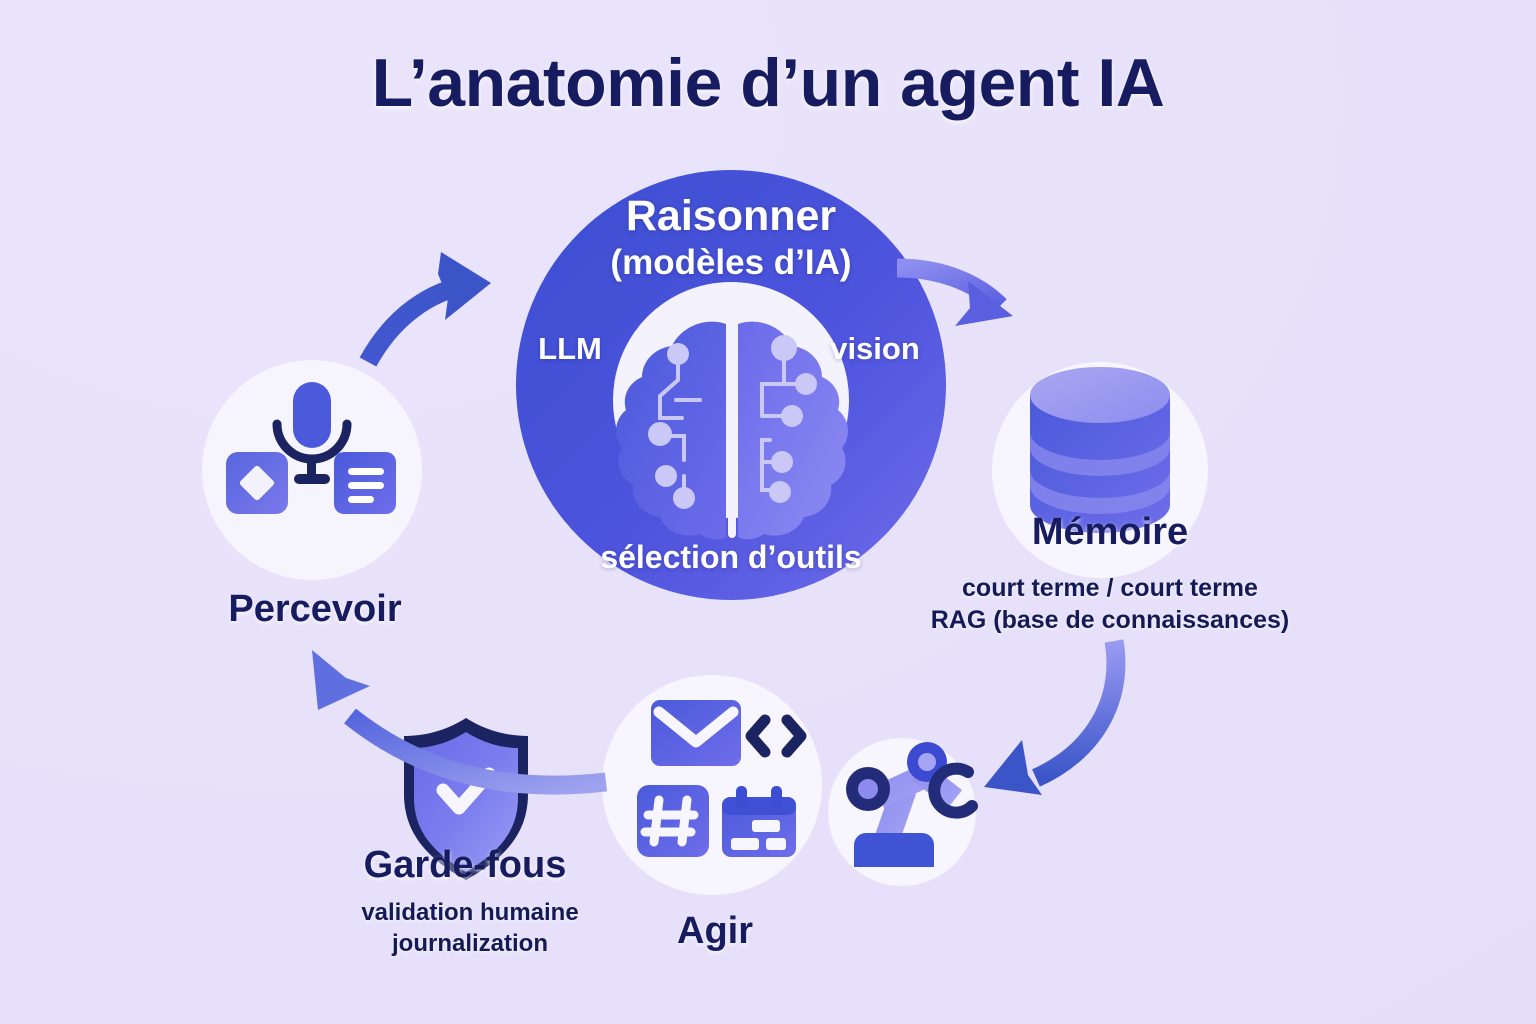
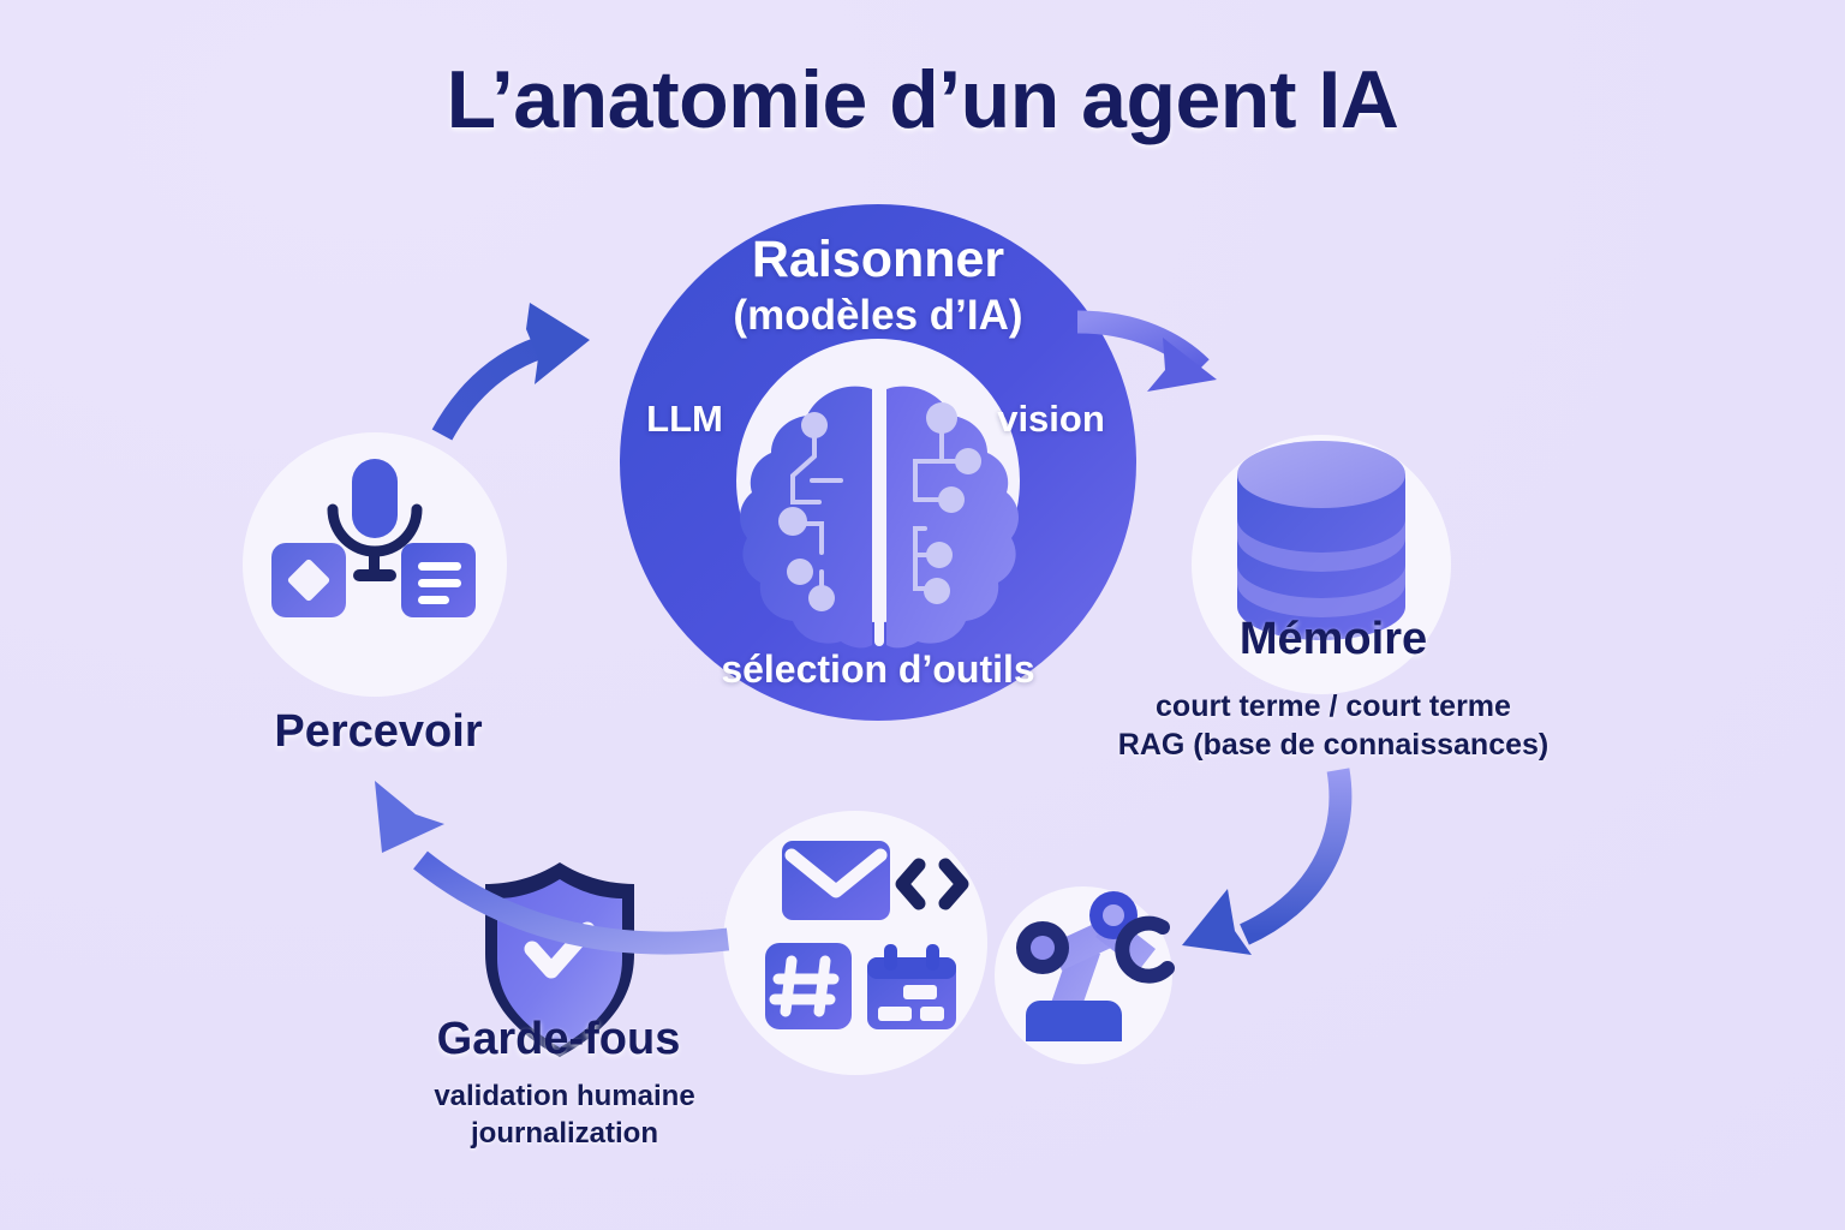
  L’anatomie d’un agent IA
  Raisonner
  (modèles d’IA)
  LLM
  vision
  sélection d’outils
  Percevoir
  Mémoire
  court terme / court terme
  RAG (base de connaissances)
- Agir
  Garde-fous
  validation humaine
  journalization
